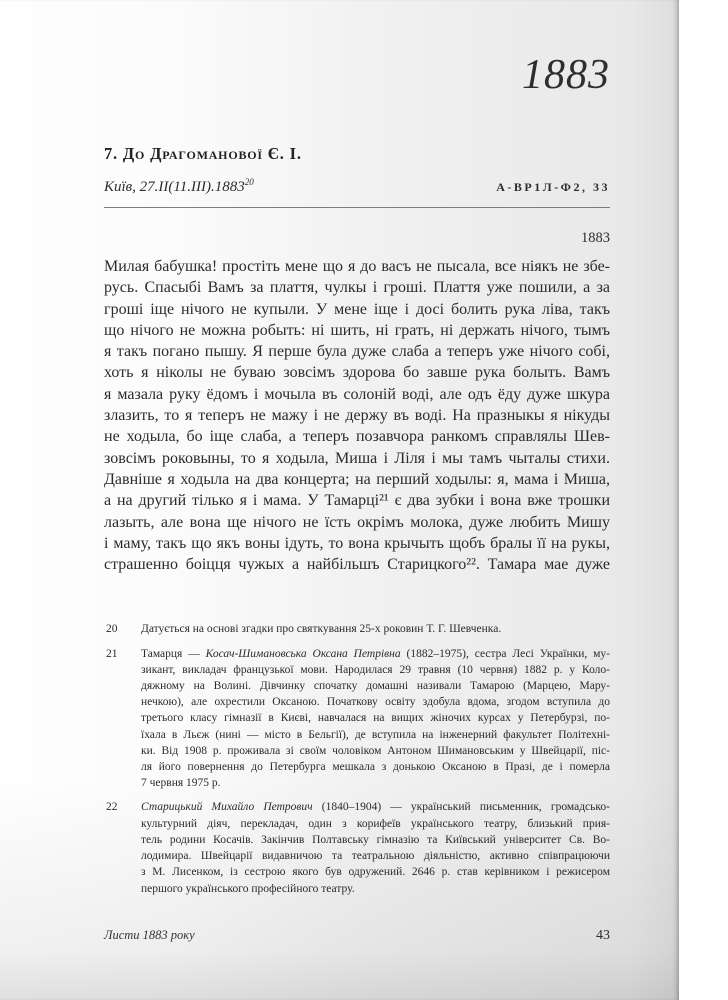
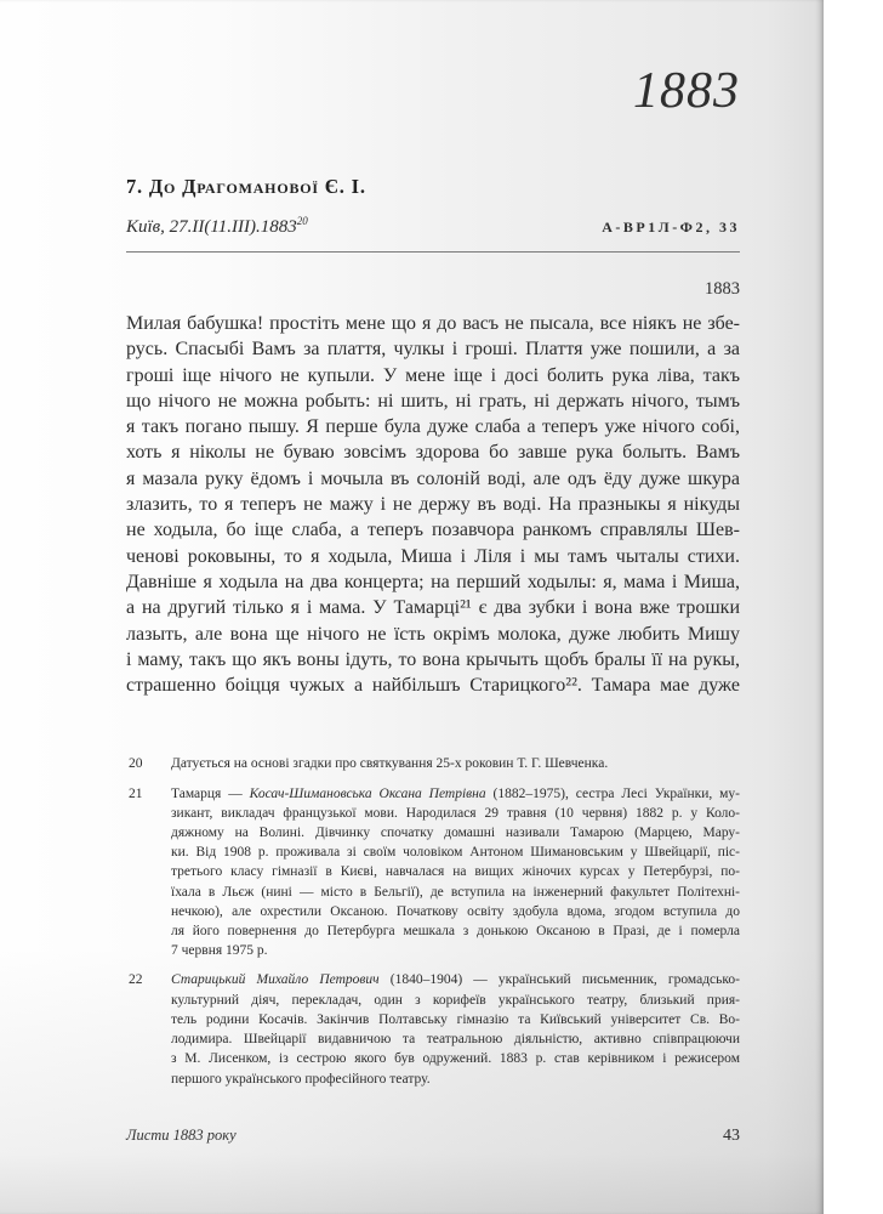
  1883
  7. До Драгоманової Є. І.
  Київ, 27.II(11.III).188320
  А-ВР1Л-Ф2, 33
  1883
  Милая бабушка! простіть мене що я до васъ не пысала, все ніякъ не збе-
  русь. Спасыбі Вамъ за плаття, чулкы і гроші. Плаття уже пошили, а за
  гроші іще нічого не купыли. У мене іще і досі болить рука ліва, такъ
  що нічого не можна робыть: ні шить, ні грать, ні держать нічого, тымъ
  я такъ погано пышу. Я перше була дуже слаба а теперъ уже нічого собі,
  хоть я ніколы не буваю зовсімъ здорова бо завше рука болыть. Вамъ
  я мазала руку ёдомъ і мочыла въ солоній воді, але одъ ёду дуже шкура
  злазить, то я теперъ не мажу і не держу въ воді. На празныкы я нікуды
  не ходыла, бо іще слаба, а теперъ позавчора ранкомъ справлялы Шев-
- зовсімъ роковыны, то я ходыла, Миша і Ліля і мы тамъ чыталы стихи.
+ ченові роковыны, то я ходыла, Миша і Ліля і мы тамъ чыталы стихи.
  Давніше я ходыла на два концерта; на перший ходылы: я, мама і Миша,
  а на другий тілько я і мама. У Тамарці²¹ є два зубки і вона вже трошки
  лазыть, але вона ще нічого не їсть окрімъ молока, дуже любить Мишу
  і маму, такъ що якъ воны ідуть, то вона крычыть щобъ бралы її на рукы,
  страшенно боіцця чужых а найбільшъ Старицкого²². Тамара мае дуже
  20
  Датується на основі згадки про святкування 25-х роковин Т. Г. Шевченка.
  21
  Тамарця — Косач-Шимановська Оксана Петрівна (1882–1975), сестра Лесі Українки, му-
  зикант, викладач французької мови. Народилася 29 травня (10 червня) 1882 р. у Коло-
  дяжному на Волині. Дівчинку спочатку домашні називали Тамарою (Марцею, Мару-
- нечкою), але охрестили Оксаною. Початкову освіту здобула вдома, згодом вступила до
+ ки. Від 1908 р. проживала зі своїм чоловіком Антоном Шимановським у Швейцарії, піс-
  третього класу гімназії в Києві, навчалася на вищих жіночих курсах у Петербурзі, по-
  їхала в Льєж (нині — місто в Бельгії), де вступила на інженерний факультет Політехні-
- ки. Від 1908 р. проживала зі своїм чоловіком Антоном Шимановським у Швейцарії, піс-
+ нечкою), але охрестили Оксаною. Початкову освіту здобула вдома, згодом вступила до
  ля його повернення до Петербурга мешкала з донькою Оксаною в Празі, де і померла
  7 червня 1975 р.
  22
  Старицький Михайло Петрович (1840–1904) — український письменник, громадсько-
  культурний діяч, перекладач, один з корифеїв українського театру, близький прия-
  тель родини Косачів. Закінчив Полтавську гімназію та Київський університет Св. Во-
  лодимира. Швейцарії видавничою та театральною діяльністю, активно співпрацюючи
- з М. Лисенком, із сестрою якого був одружений. 2646 р. став керівником і режисером
+ з М. Лисенком, із сестрою якого був одружений. 1883 р. став керівником і режисером
  першого українського професійного театру.
  Листи 1883 року
  43
